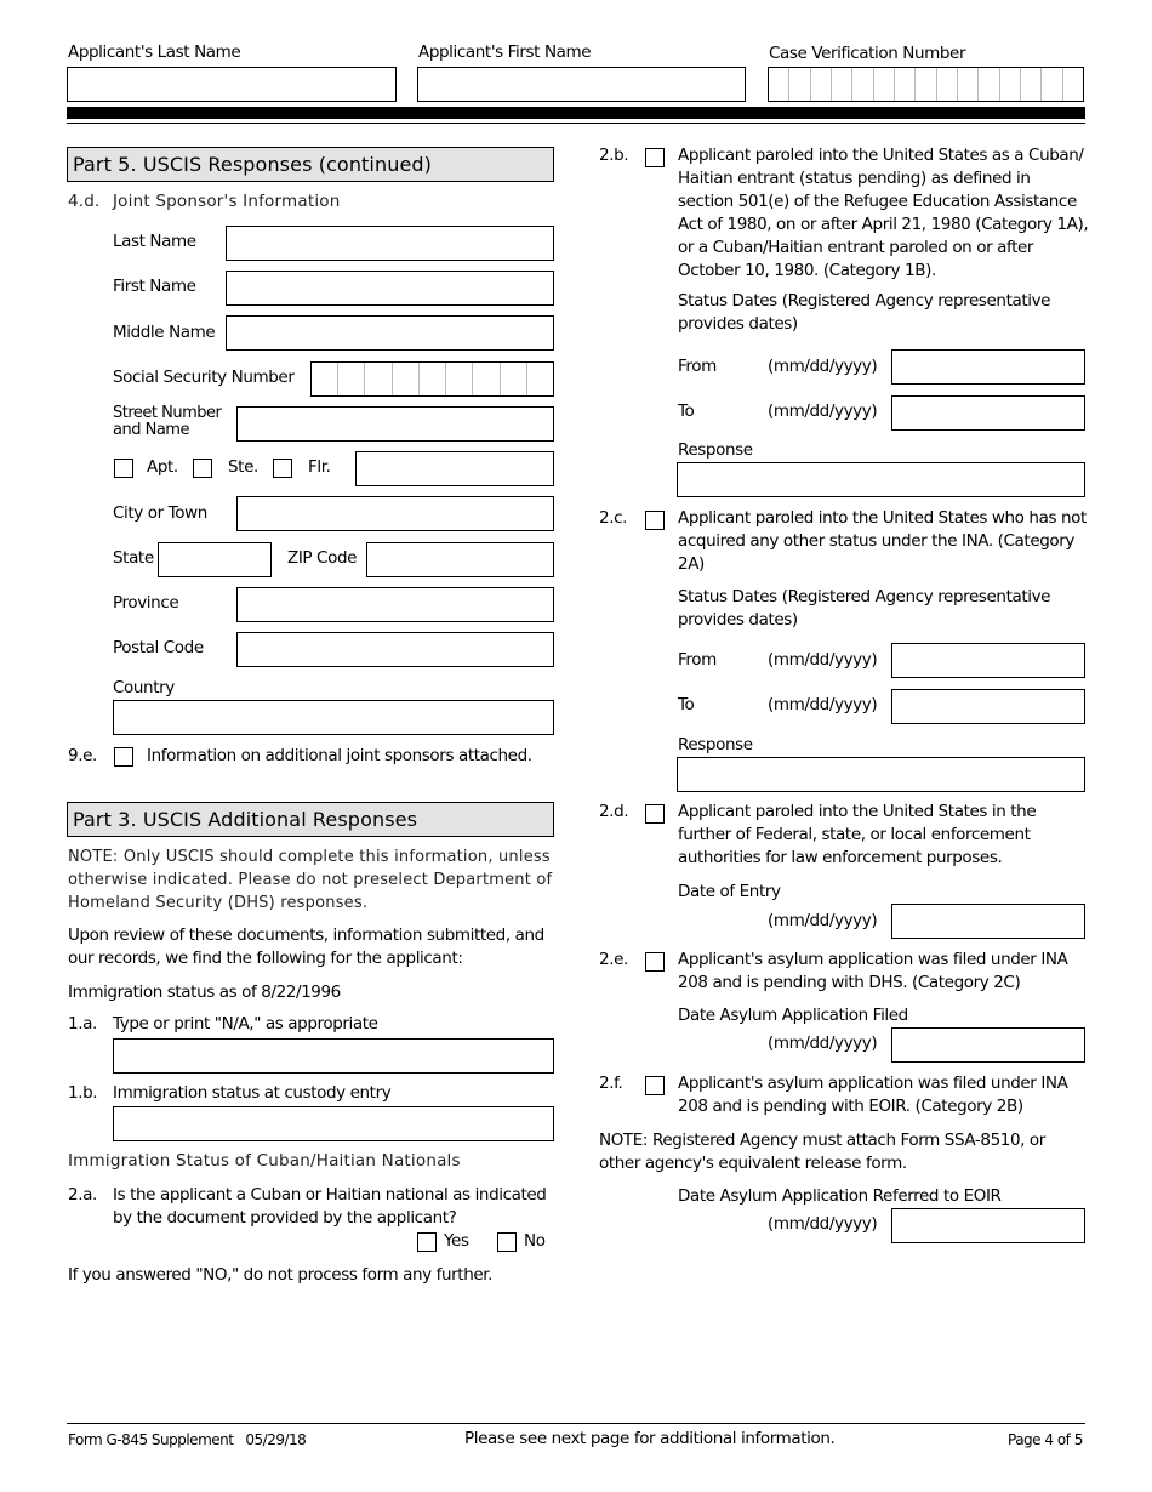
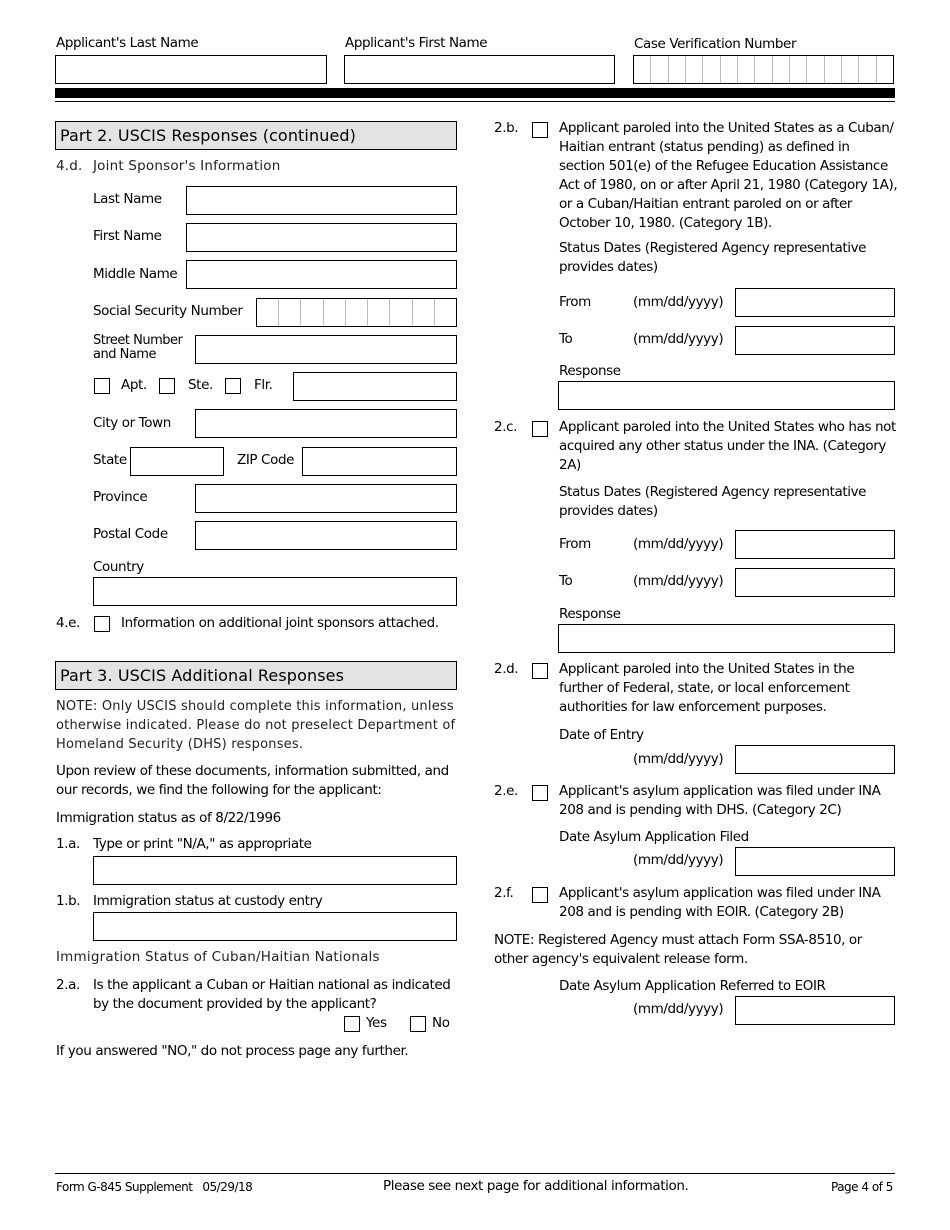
  Applicant's Last Name
  Applicant's First Name
  Case Verification Number
- Part 5. USCIS Responses (continued)
+ Part 2. USCIS Responses (continued)
  4.d.
  Joint Sponsor's Information
  Last Name
  First Name
  Middle Name
  Social Security Number
  Street Number
  and Name
  Apt.
  Ste.
  Flr.
  City or Town
  State
  ZIP Code
  Province
  Postal Code
  Country
- 9.e.
+ 4.e.
  Information on additional joint sponsors attached.
  Part 3. USCIS Additional Responses
  NOTE: Only USCIS should complete this information, unless otherwise indicated. Please do not preselect Department of Homeland Security (DHS) responses.
  Upon review of these documents, information submitted, and our records, we find the following for the applicant:
  Immigration status as of 8/22/1996
  1.a.
  Type or print "N/A," as appropriate
  1.b.
  Immigration status at custody entry
  Immigration Status of Cuban/Haitian Nationals
  2.a.
  Is the applicant a Cuban or Haitian national as indicated by the document provided by the applicant?
  Yes
  No
- If you answered "NO," do not process form any further.
+ If you answered "NO," do not process page any further.
  2.b.
  Applicant paroled into the United States as a Cuban/ Haitian entrant (status pending) as defined in section 501(e) of the Refugee Education Assistance Act of 1980, on or after April 21, 1980 (Category 1A), or a Cuban/Haitian entrant paroled on or after October 10, 1980. (Category 1B).
  Status Dates (Registered Agency representative provides dates)
  From
  (mm/dd/yyyy)
  To
  (mm/dd/yyyy)
  Response
  2.c.
  Applicant paroled into the United States who has not acquired any other status under the INA. (Category 2A)
  Status Dates (Registered Agency representative provides dates)
  From
  (mm/dd/yyyy)
  To
  (mm/dd/yyyy)
  Response
  2.d.
  Applicant paroled into the United States in the further of Federal, state, or local enforcement authorities for law enforcement purposes.
  Date of Entry
  (mm/dd/yyyy)
  2.e.
  Applicant's asylum application was filed under INA 208 and is pending with DHS. (Category 2C)
  Date Asylum Application Filed
  (mm/dd/yyyy)
  2.f.
  Applicant's asylum application was filed under INA 208 and is pending with EOIR. (Category 2B)
  NOTE: Registered Agency must attach Form SSA-8510, or other agency's equivalent release form.
  Date Asylum Application Referred to EOIR
  (mm/dd/yyyy)
  Form G-845 Supplement 05/29/18
  Please see next page for additional information.
  Page 4 of 5
